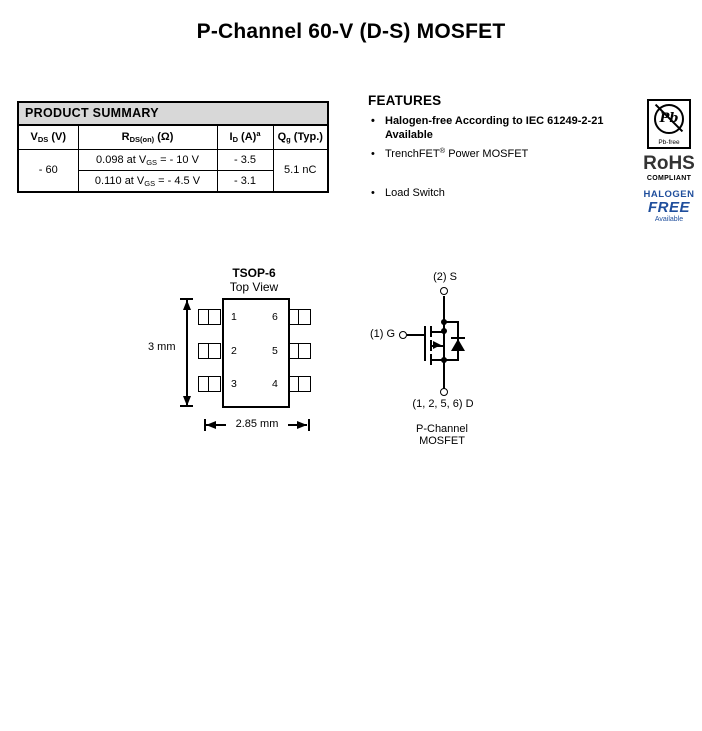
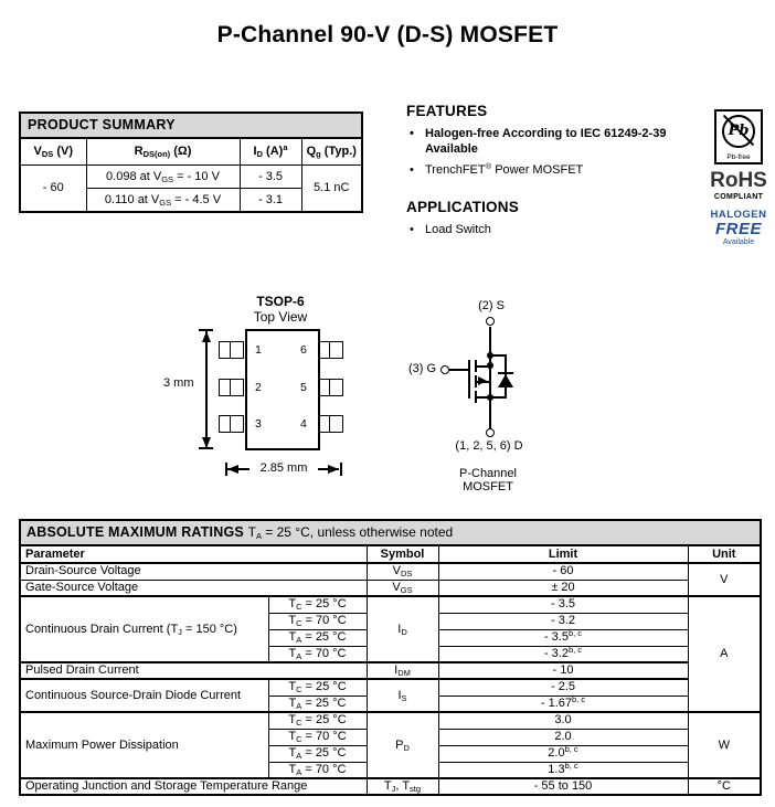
- P-Channel 60-V (D-S) MOSFET
+ P-Channel 90-V (D-S) MOSFET
  PRODUCT SUMMARY
  VDS (V)	RDS(on) (Ω)	ID (A)a	Qg (Typ.)
  - 60	0.098 at VGS = - 10 V	- 3.5	5.1 nC
  0.110 at VGS = - 4.5 V	- 3.1
  FEATURES
  •
- Halogen-free According to IEC 61249-2-21
+ Halogen-free According to IEC 61249-2-39
  Available
  •
  TrenchFET® Power MOSFET
+ APPLICATIONS
  •
  Load Switch
  Pb
  RoHS
  HALOGEN
  FREE
  TSOP-6
  Top View
  1
  2
  3
  6
  5
  4
  3 mm
  2.85 mm
  (2) S
- (1) G
+ (3) G
  (1, 2, 5, 6) D
  P-Channel MOSFET
+ ABSOLUTE MAXIMUM RATINGS TA = 25 °C, unless otherwise noted
+ Parameter	Symbol	Limit	Unit
+ Drain-Source Voltage	VDS	- 60	V
+ Gate-Source Voltage	VGS	± 20
+ Continuous Drain Current (TJ = 150 °C)	TC = 25 °C	ID	- 3.5	A
+ TC = 70 °C	- 3.2
+ TA = 25 °C	- 3.5b, c
+ TA = 70 °C	- 3.2b, c
+ Pulsed Drain Current	IDM	- 10
+ Continuous Source-Drain Diode Current	TC = 25 °C	IS	- 2.5
+ TA = 25 °C	- 1.67b, c
+ Maximum Power Dissipation	TC = 25 °C	PD	3.0	W
+ TC = 70 °C	2.0
+ TA = 25 °C	2.0b, c
+ TA = 70 °C	1.3b, c
+ Operating Junction and Storage Temperature Range	TJ, Tstg	- 55 to 150	°C
